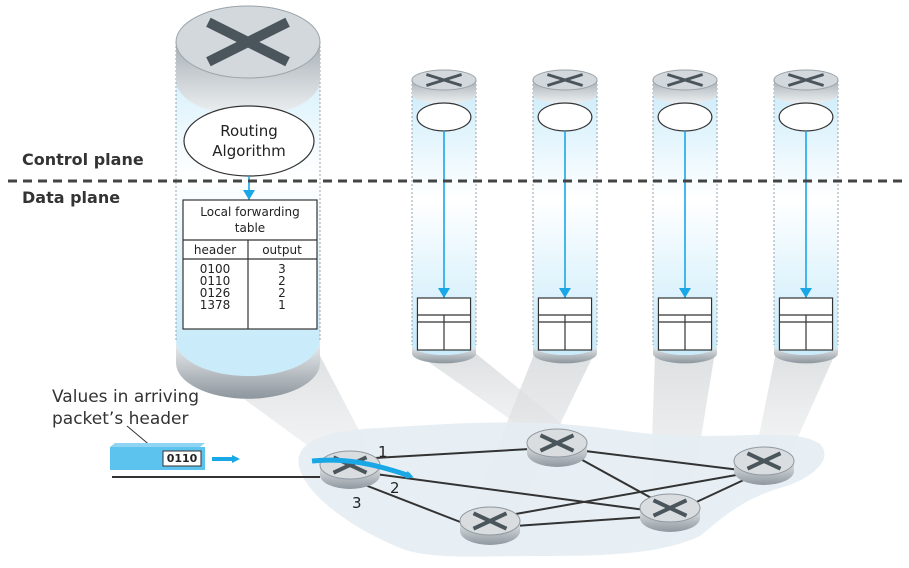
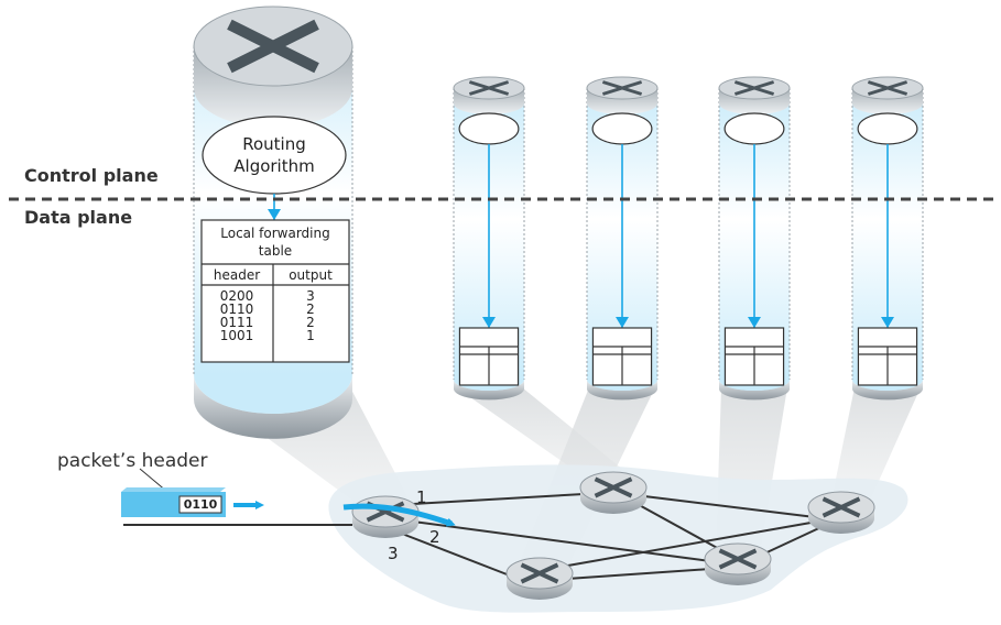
  1
  2
  3
  0110
- Values in arriving
  packet’s header
  Routing
  Algorithm
  Local forwarding
  table
  header
  output
- 0100
+ 0200
  3
  0110
  2
- 0126
+ 0111
  2
- 1378
+ 1001
  1
  Control plane
  Data plane
